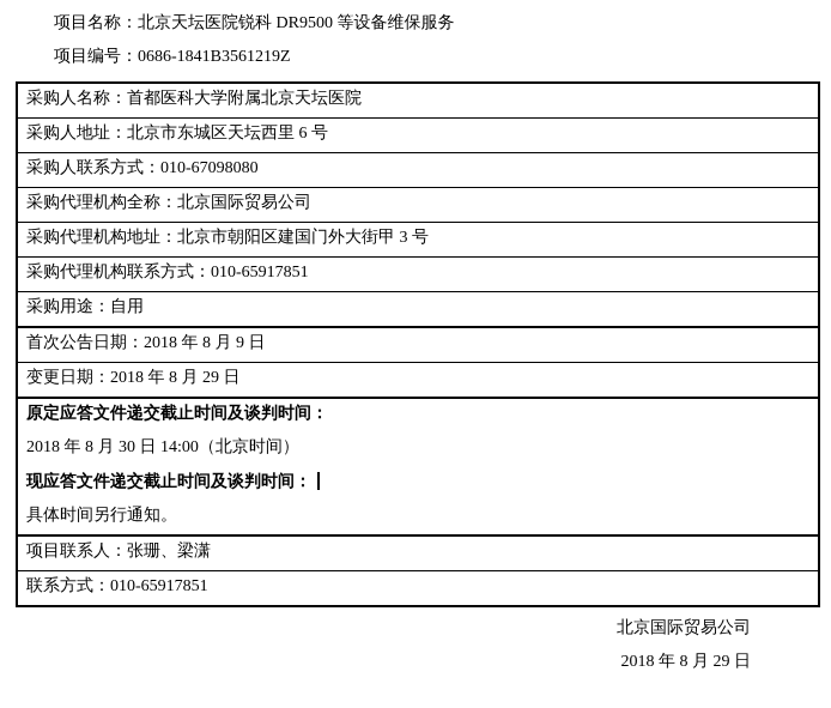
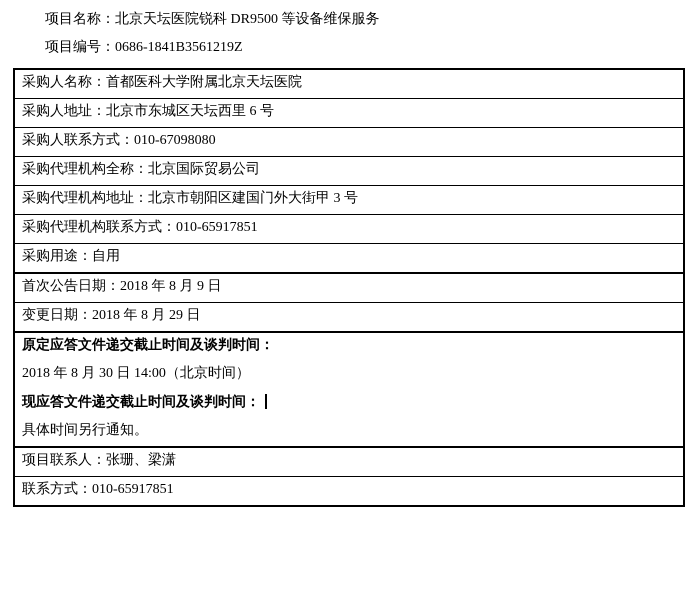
  项目名称：北京天坛医院锐科 DR9500 等设备维保服务
  项目编号：0686-1841B3561219Z
  采购人名称：首都医科大学附属北京天坛医院
  采购人地址：北京市东城区天坛西里 6 号
  采购人联系方式：010-67098080
  采购代理机构全称：北京国际贸易公司
  采购代理机构地址：北京市朝阳区建国门外大街甲 3 号
  采购代理机构联系方式：010-65917851
  采购用途：自用
  首次公告日期：2018 年 8 月 9 日
  变更日期：2018 年 8 月 29 日
  原定应答文件递交截止时间及谈判时间： 2018 年 8 月 30 日 14:00（北京时间） 现应答文件递交截止时间及谈判时间： 具体时间另行通知。
  项目联系人：张珊、梁潇
  联系方式：010-65917851
- 北京国际贸易公司
- 2018 年 8 月 29 日
